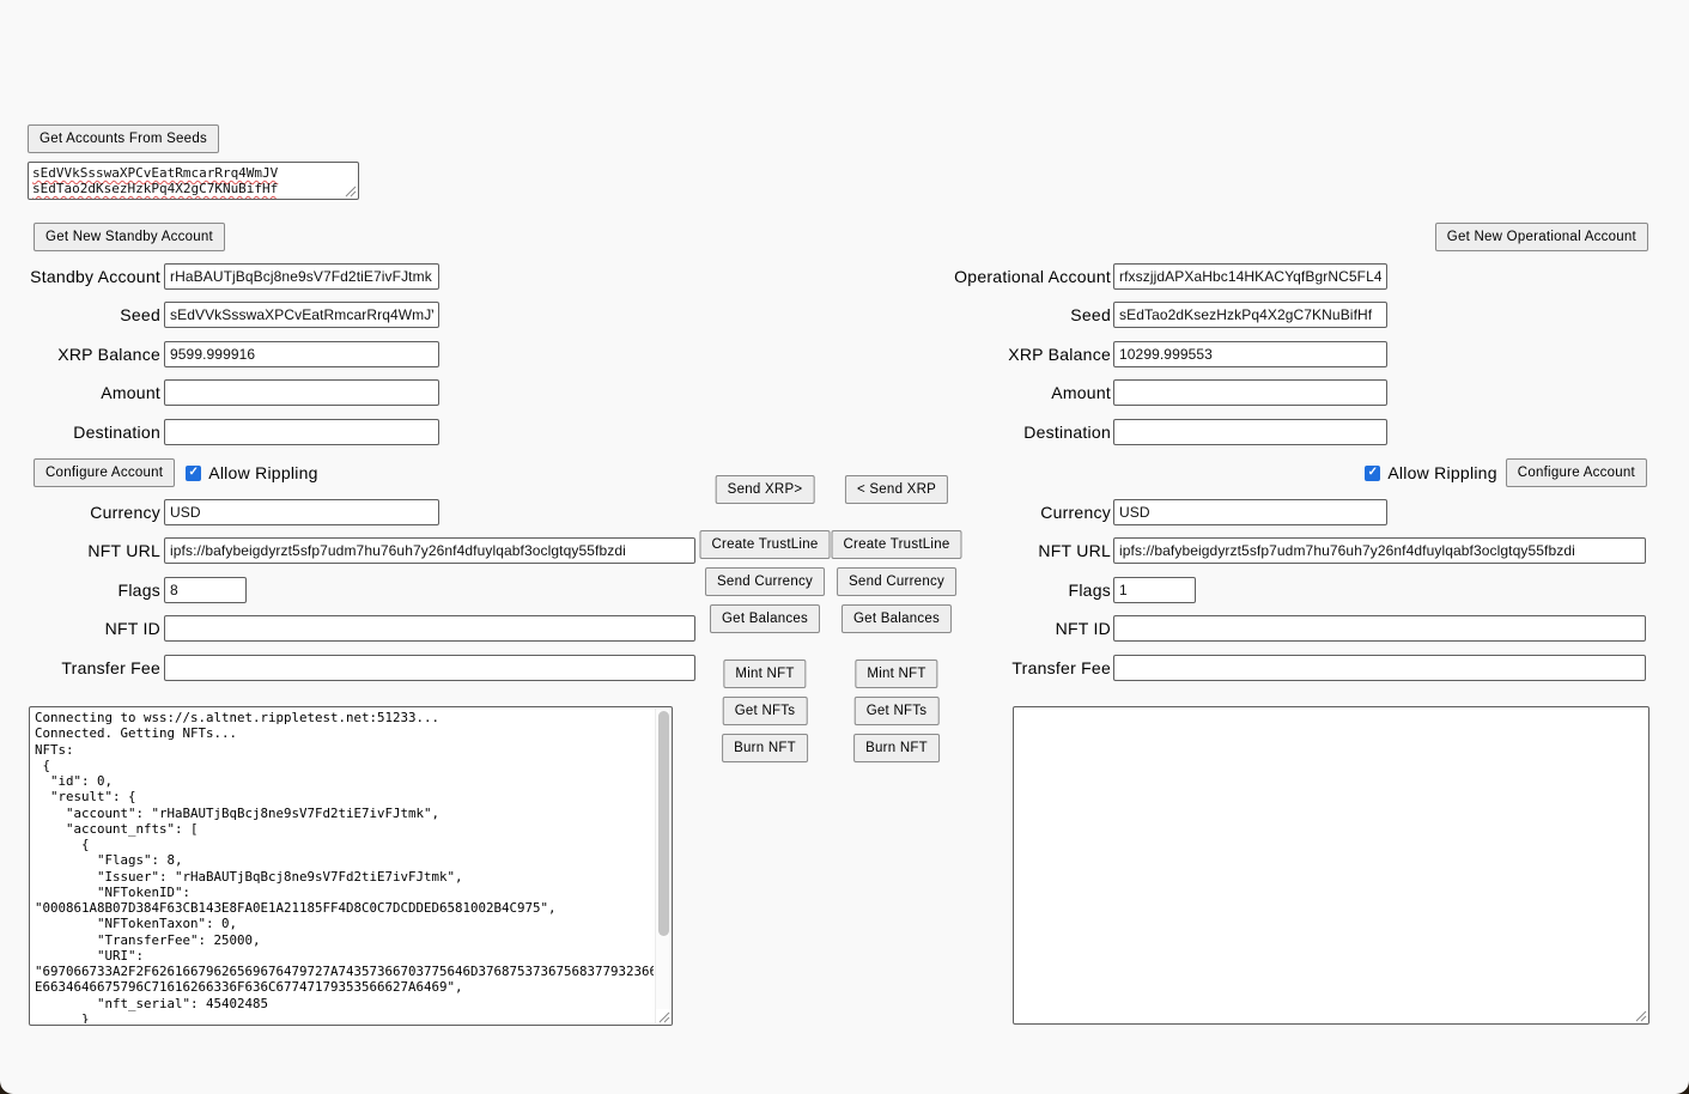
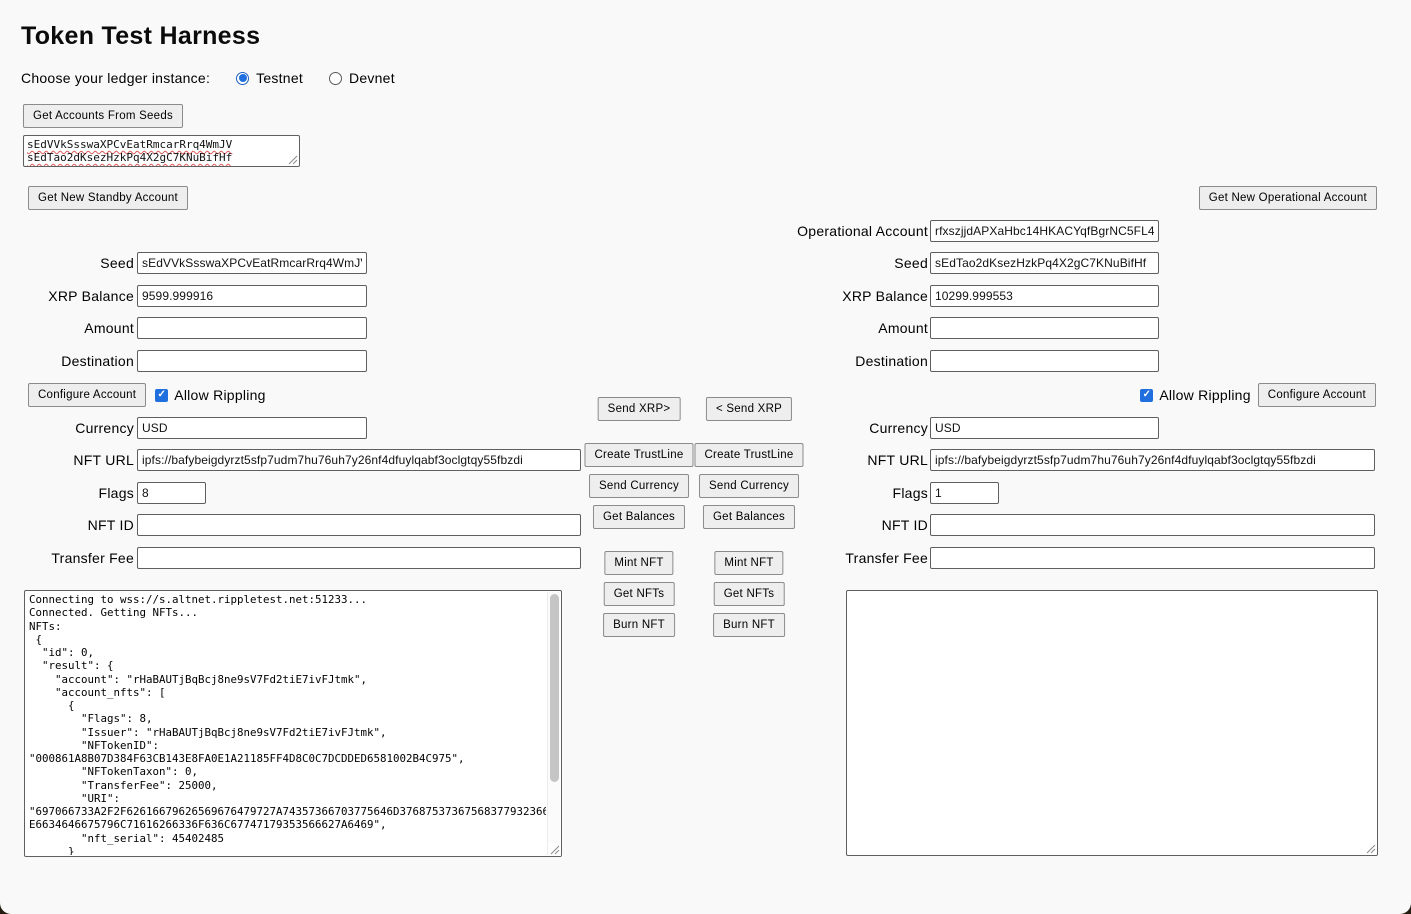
+ Token Test Harness
+ Choose your ledger instance:
+ Testnet
+ Devnet
  Get Accounts From Seeds
  sEdVVkSsswaXPCvEatRmcarRrq4WmJV
  sEdTao2dKsezHzkPq4X2gC7KNuBifHf
  Get New Standby Account
- Standby Account
- rHaBAUTjBqBcj8ne9sV7Fd2tiE7ivFJtmk
  Seed
  sEdVVkSsswaXPCvEatRmcarRrq4WmJ
  XRP Balance
  9599.999916
  Amount
  Destination
  Configure Account
  ✓
  Allow Rippling
  Currency
  USD
  NFT URL
  ipfs://bafybeigdyrzt5sfp7udm7hu76uh7y26nf4dfuylqabf3oclgtqy55fbzdi
  Flags
  8
  NFT ID
  Transfer Fee
  Connecting to wss://s.altnet.rippletest.net:51233...
  Connected. Getting NFTs...
  NFTs:
  {
  "id": 0,
  "result": {
  "account": "rHaBAUTjBqBcj8ne9sV7Fd2tiE7ivFJtmk",
  "account_nfts": [
  {
  "Flags": 8,
  "Issuer": "rHaBAUTjBqBcj8ne9sV7Fd2tiE7ivFJtmk",
  "NFTokenID":
  "000861A8B07D384F63CB143E8FA0E1A21185FF4D8C0C7DCDDED6581002B4C975",
  "NFTokenTaxon": 0,
  "TransferFee": 25000,
  "URI":
  "697066733A2F2F62616679626569676479727A74357366703775646D37687537367568377932366
  E6634646675796C71616266336F636C67747179353566627A6469",
  "nft_serial": 45402485
  }
  Send XRP>
  Create TrustLine
  Send Currency
  Get Balances
  Mint NFT
  Get NFTs
  Burn NFT
  < Send XRP
  Create TrustLine
  Send Currency
  Get Balances
  Mint NFT
  Get NFTs
  Burn NFT
  Get New Operational Account
  Operational Account
  rfxszjjdAPXaHbc14HKACYqfBgrNC5FL4
  Seed
  sEdTao2dKsezHzkPq4X2gC7KNuBifHf
  XRP Balance
  10299.999553
  Amount
  Destination
  ✓
  Allow Rippling
  Configure Account
  Currency
  USD
  NFT URL
  ipfs://bafybeigdyrzt5sfp7udm7hu76uh7y26nf4dfuylqabf3oclgtqy55fbzdi
  Flags
  1
  NFT ID
  Transfer Fee
